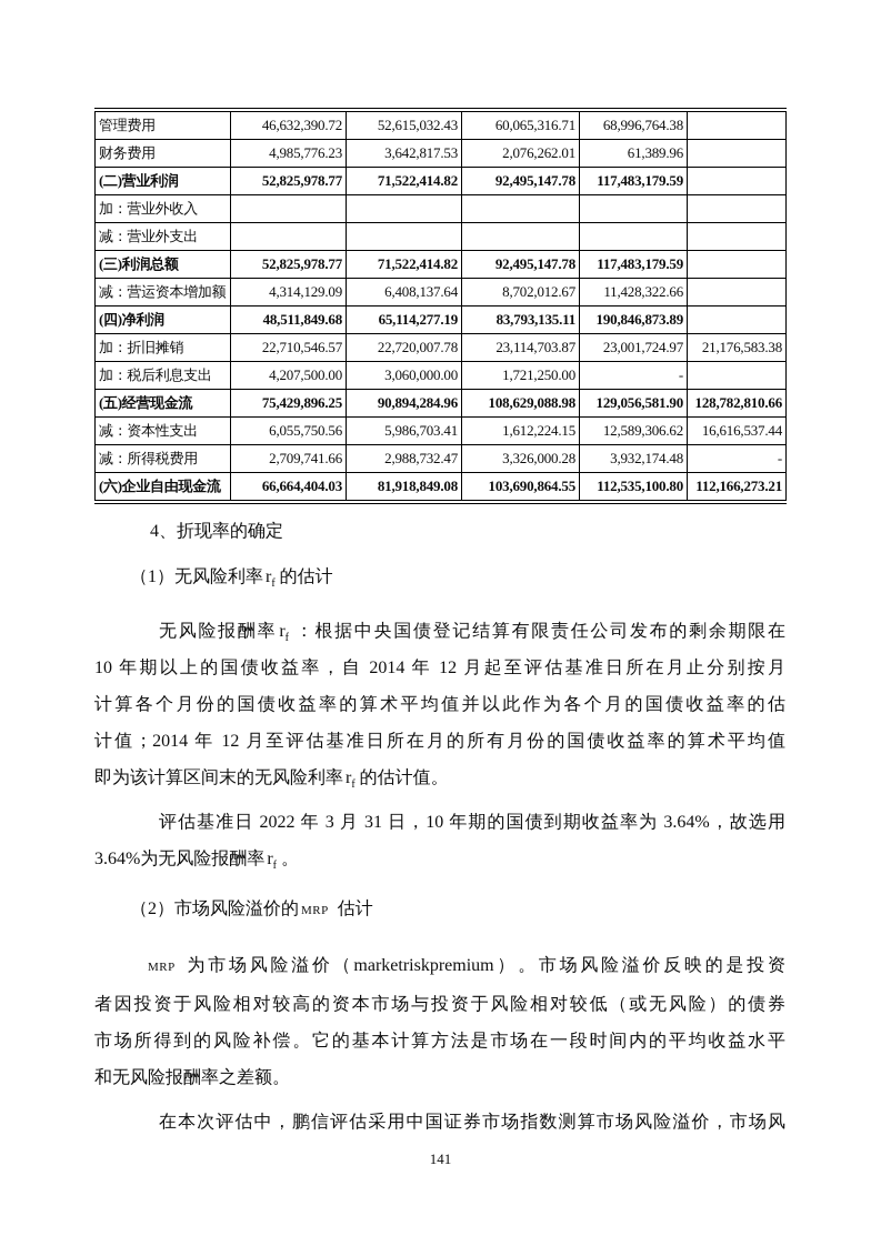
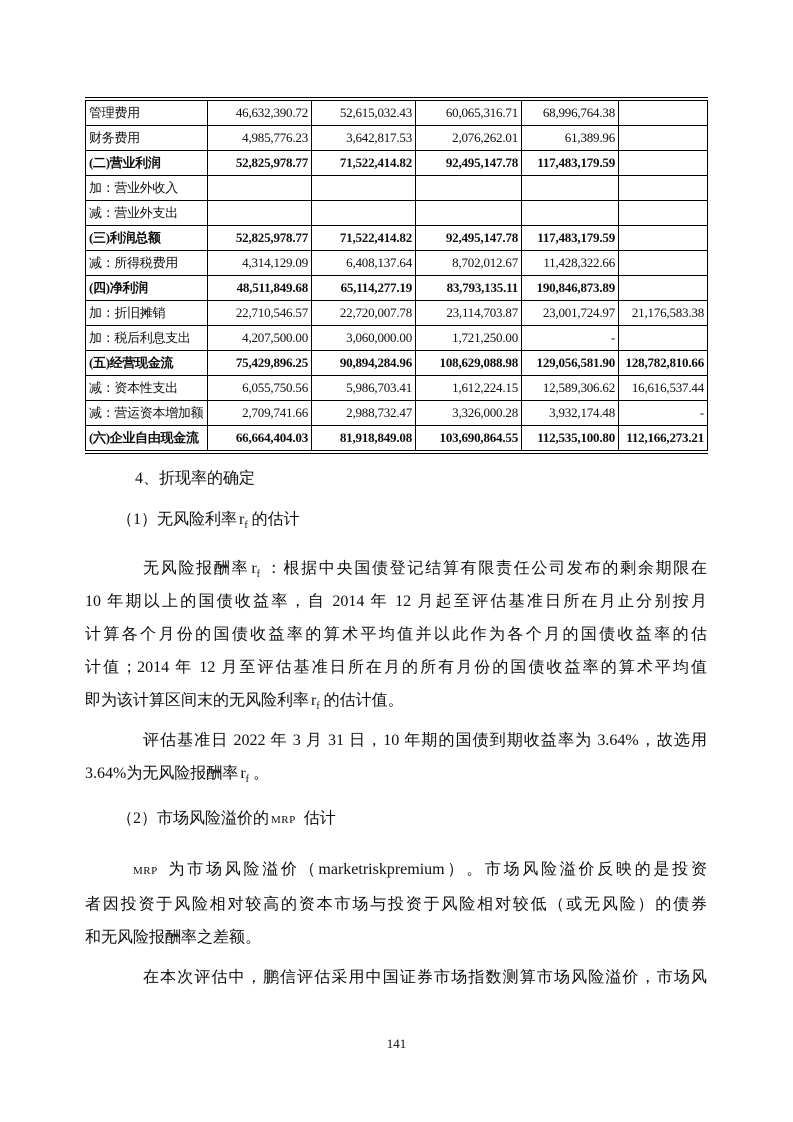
  管理费用	46,632,390.72	52,615,032.43	60,065,316.71	68,996,764.38
  财务费用	4,985,776.23	3,642,817.53	2,076,262.01	61,389.96
  (二)营业利润	52,825,978.77	71,522,414.82	92,495,147.78	117,483,179.59
  加：营业外收入
  减：营业外支出
  (三)利润总额	52,825,978.77	71,522,414.82	92,495,147.78	117,483,179.59
- 减：营运资本增加额	4,314,129.09	6,408,137.64	8,702,012.67	11,428,322.66
+ 减：所得税费用	4,314,129.09	6,408,137.64	8,702,012.67	11,428,322.66
  (四)净利润	48,511,849.68	65,114,277.19	83,793,135.11	190,846,873.89
  加：折旧摊销	22,710,546.57	22,720,007.78	23,114,703.87	23,001,724.97	21,176,583.38
  加：税后利息支出	4,207,500.00	3,060,000.00	1,721,250.00	-
  (五)经营现金流	75,429,896.25	90,894,284.96	108,629,088.98	129,056,581.90	128,782,810.66
  减：资本性支出	6,055,750.56	5,986,703.41	1,612,224.15	12,589,306.62	16,616,537.44
- 减：所得税费用	2,709,741.66	2,988,732.47	3,326,000.28	3,932,174.48	-
+ 减：营运资本增加额	2,709,741.66	2,988,732.47	3,326,000.28	3,932,174.48	-
  (六)企业自由现金流	66,664,404.03	81,918,849.08	103,690,864.55	112,535,100.80	112,166,273.21
  4、折现率的确定
  （1）无风险利率rf的估计
  无风险报酬率rf：根据中央国债登记结算有限责任公司发布的剩余期限在
  10 年期以上的国债收益率，自 2014 年 12 月起至评估基准日所在月止分别按月
  计算各个月份的国债收益率的算术平均值并以此作为各个月的国债收益率的估
  计值；2014 年 12 月至评估基准日所在月的所有月份的国债收益率的算术平均值
  即为该计算区间末的无风险利率rf的估计值。
  评估基准日 2022 年 3 月 31 日，10 年期的国债到期收益率为 3.64%，故选用
  3.64%为无风险报酬率rf。
  （2）市场风险溢价的 MRP 估计
  MRP 为市场风险溢价（marketriskpremium）。市场风险溢价反映的是投资
  者因投资于风险相对较高的资本市场与投资于风险相对较低（或无风险）的债券
- 市场所得到的风险补偿。它的基本计算方法是市场在一段时间内的平均收益水平
  和无风险报酬率之差额。
  在本次评估中，鹏信评估采用中国证券市场指数测算市场风险溢价，市场风
  141
